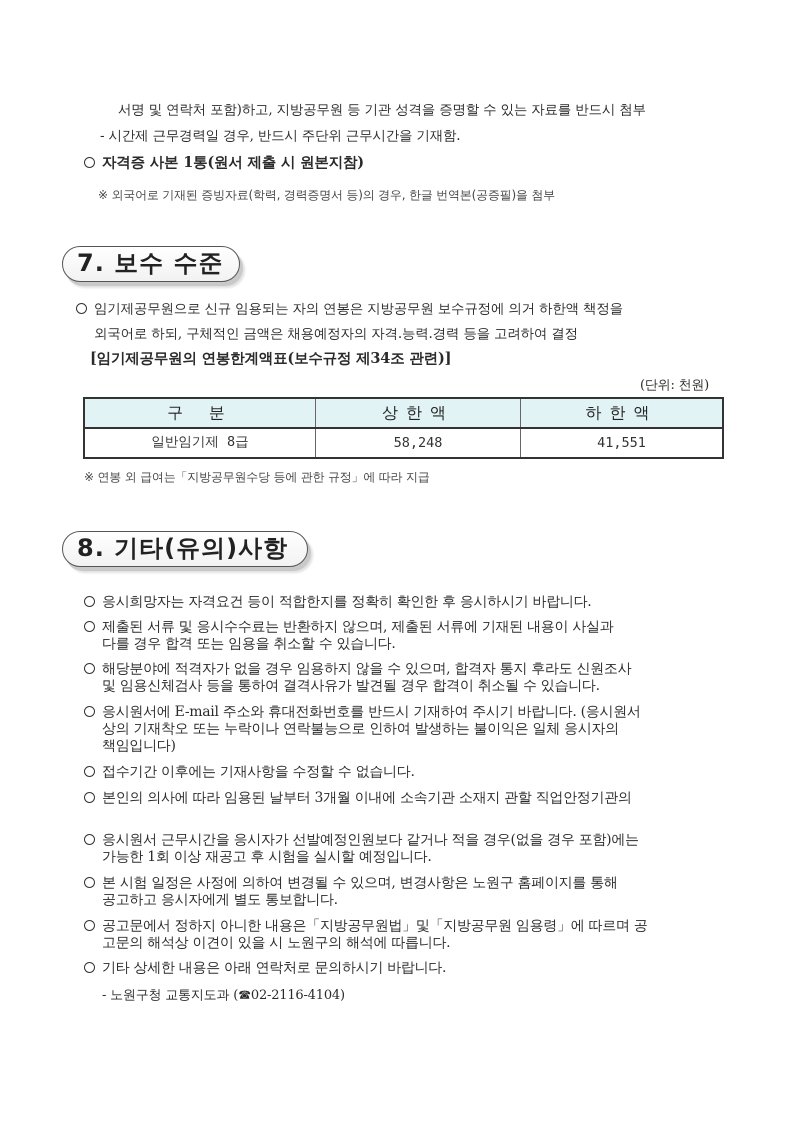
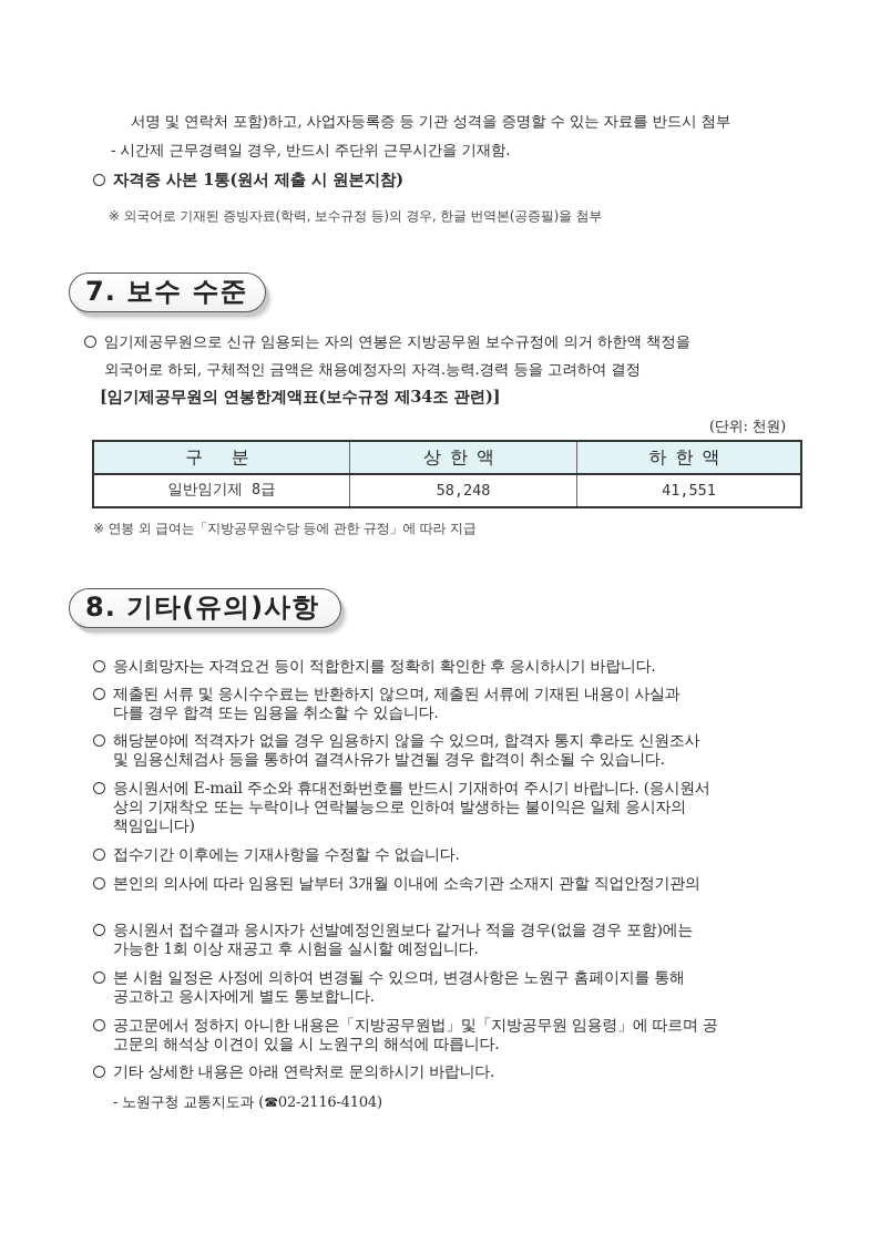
- 서명 및 연락처 포함)하고, 지방공무원 등 기관 성격을 증명할 수 있는 자료를 반드시 첨부
+ 서명 및 연락처 포함)하고, 사업자등록증 등 기관 성격을 증명할 수 있는 자료를 반드시 첨부
  - 시간제 근무경력일 경우, 반드시 주단위 근무시간을 기재함.
  자격증 사본 1통(원서 제출 시 원본지참)
- ※ 외국어로 기재된 증빙자료(학력, 경력증명서 등)의 경우, 한글 번역본(공증필)을 첨부
+ ※ 외국어로 기재된 증빙자료(학력, 보수규정 등)의 경우, 한글 번역본(공증필)을 첨부
  7. 보수 수준
  임기제공무원으로 신규 임용되는 자의 연봉은 지방공무원 보수규정에 의거 하한액 책정을
  외국어로 하되, 구체적인 금액은 채용예정자의 자격.능력.경력 등을 고려하여 결정
  [임기제공무원의 연봉한계액표(보수규정 제34조 관련)]
  (단위: 천원)
  구 분	상한액	하한액
  일반임기제 8급	58,248	41,551
  ※ 연봉 외 급여는「지방공무원수당 등에 관한 규정」에 따라 지급
  8. 기타(유의)사항
  응시희망자는 자격요건 등이 적합한지를 정확히 확인한 후 응시하시기 바랍니다.
  제출된 서류 및 응시수수료는 반환하지 않으며, 제출된 서류에 기재된 내용이 사실과
  다를 경우 합격 또는 임용을 취소할 수 있습니다.
  해당분야에 적격자가 없을 경우 임용하지 않을 수 있으며, 합격자 통지 후라도 신원조사
  및 임용신체검사 등을 통하여 결격사유가 발견될 경우 합격이 취소될 수 있습니다.
  응시원서에 E-mail 주소와 휴대전화번호를 반드시 기재하여 주시기 바랍니다. (응시원서
  상의 기재착오 또는 누락이나 연락불능으로 인하여 발생하는 불이익은 일체 응시자의
  책임입니다)
  접수기간 이후에는 기재사항을 수정할 수 없습니다.
  본인의 의사에 따라 임용된 날부터 3개월 이내에 소속기관 소재지 관할 직업안정기관의
- 응시원서 근무시간을 응시자가 선발예정인원보다 같거나 적을 경우(없을 경우 포함)에는
+ 응시원서 접수결과 응시자가 선발예정인원보다 같거나 적을 경우(없을 경우 포함)에는
  가능한 1회 이상 재공고 후 시험을 실시할 예정입니다.
  본 시험 일정은 사정에 의하여 변경될 수 있으며, 변경사항은 노원구 홈페이지를 통해
  공고하고 응시자에게 별도 통보합니다.
  공고문에서 정하지 아니한 내용은「지방공무원법」및「지방공무원 임용령」에 따르며 공
  고문의 해석상 이견이 있을 시 노원구의 해석에 따릅니다.
  기타 상세한 내용은 아래 연락처로 문의하시기 바랍니다.
  - 노원구청 교통지도과 (☎02-2116-4104)
